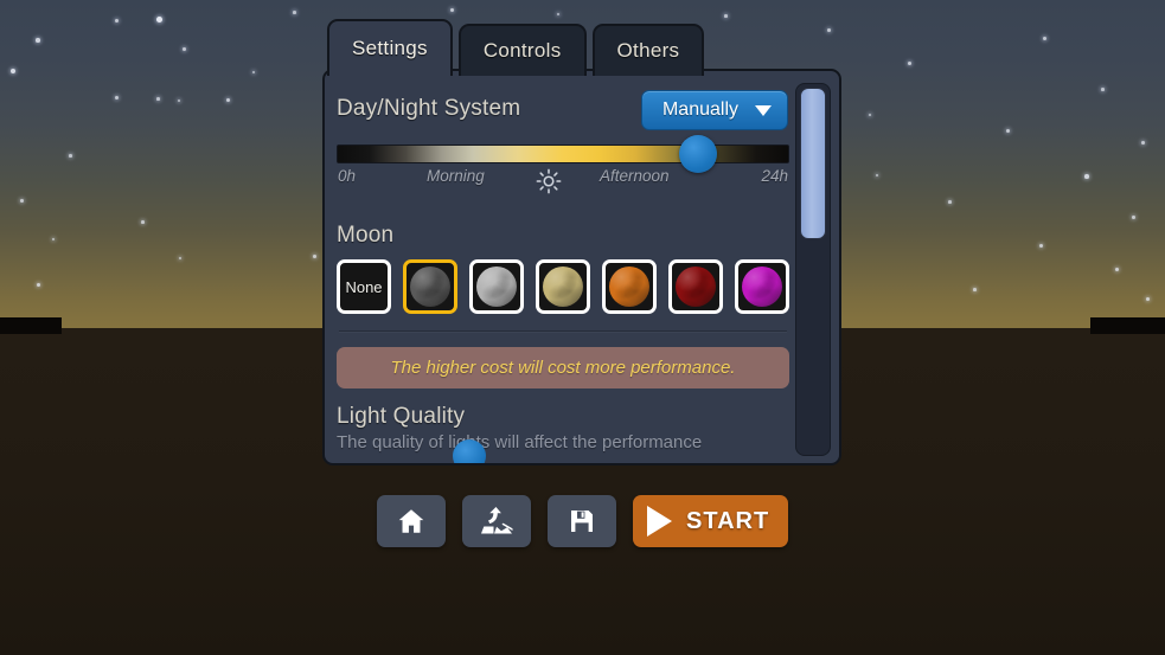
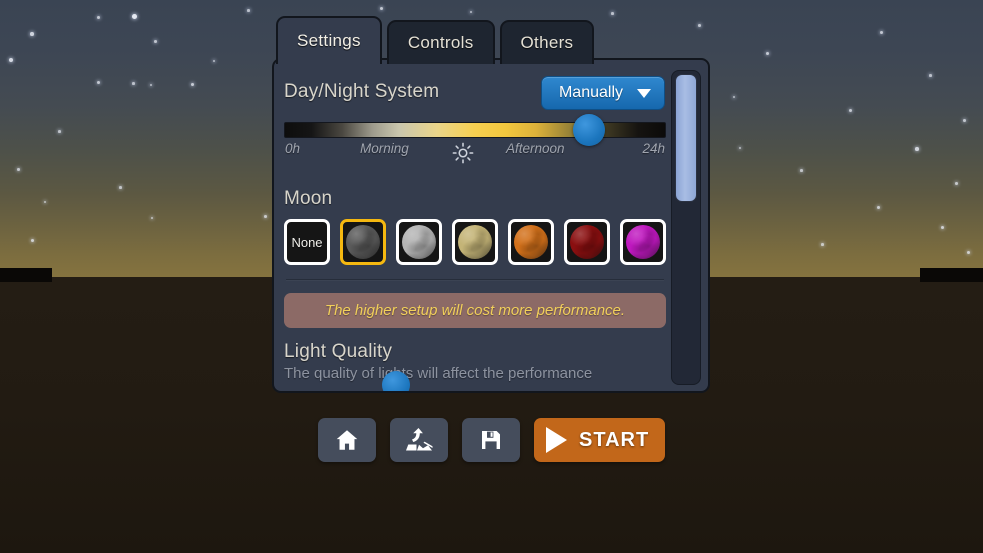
  Settings
  Controls
  Others
  Day/Night System
  Manually
  0h
  Morning
  Afternoon
  24h
  Moon
  None
- The higher cost will cost more performance.
+ The higher setup will cost more performance.
  Light Quality
  The quality of lis will affect the performance
  START
